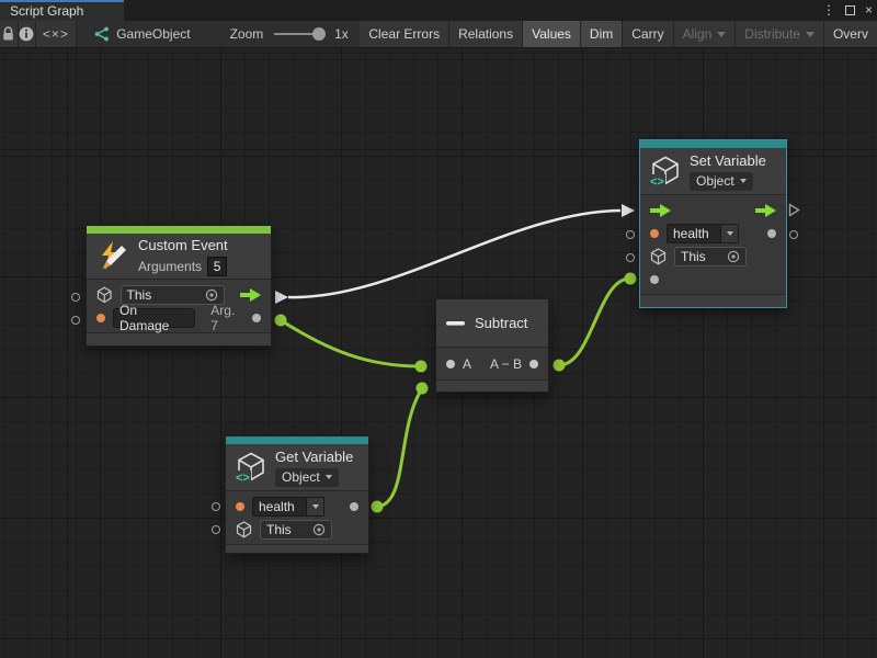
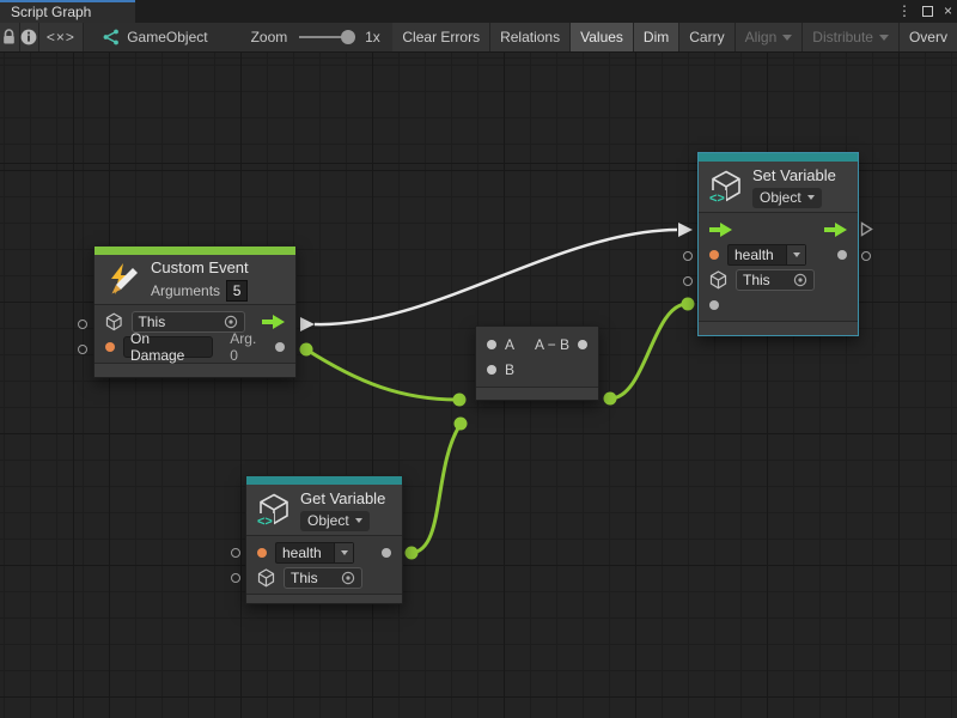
  Script Graph
  ⋮
  ×
  <×>
  GameObject
  Zoom
  1x
  Clear Errors
  Relations
  Values
  Dim
  Carry
  Align
  Distribute
  Overv
  Custom Event
  Arguments
  5
  This
  On Damage
- Arg. 7
+ Arg. 0
- Subtract
  A
  A − B
+ B
  <>
  Get Variable
  Object
  health
  This
  <>
  Set Variable
  Object
  health
  This
